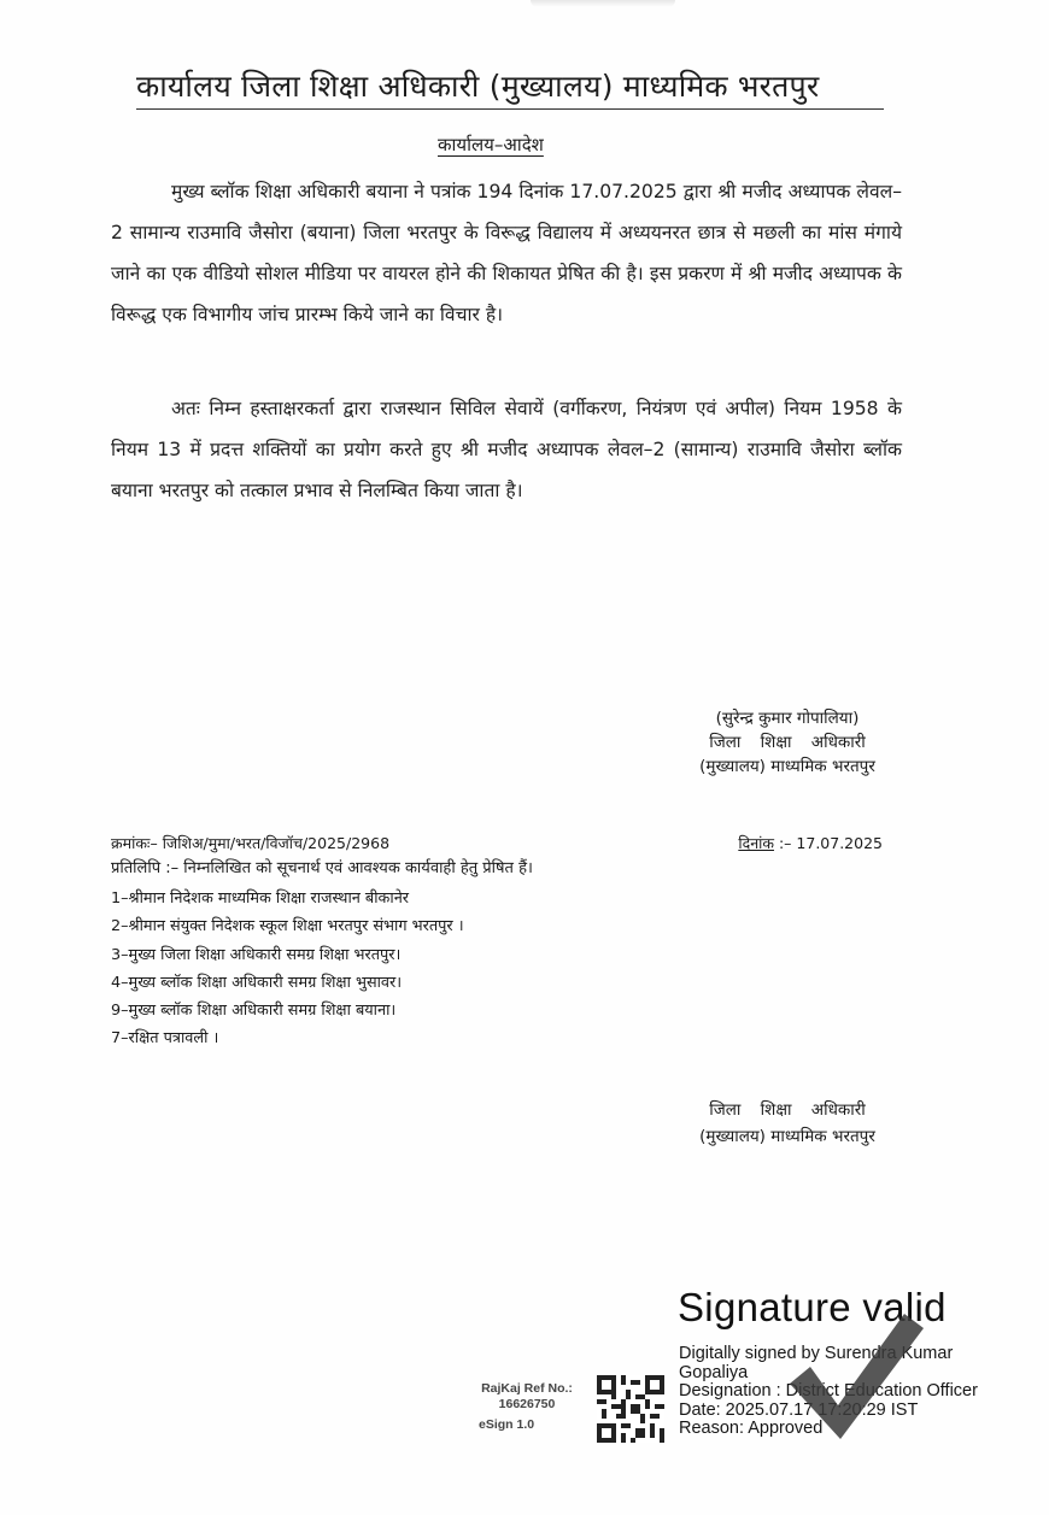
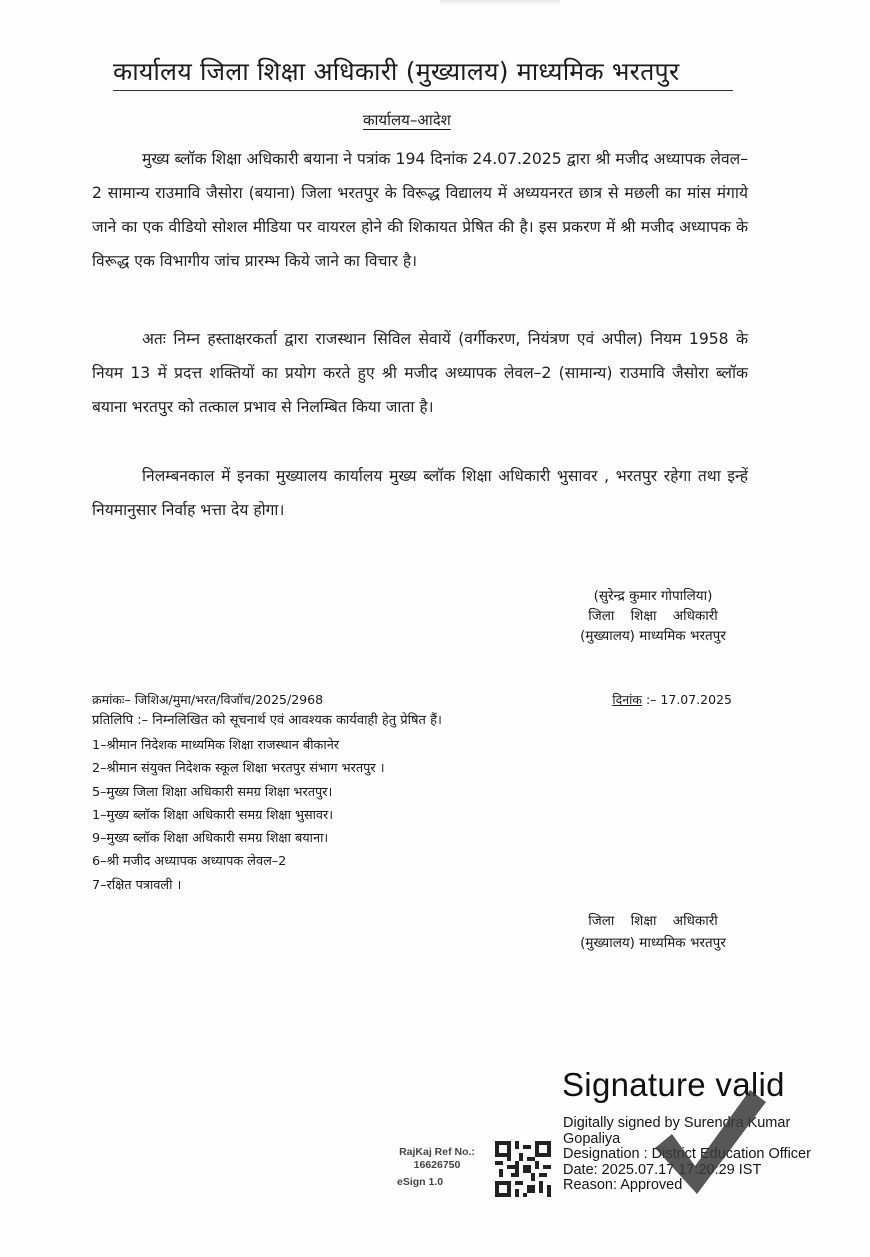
  कार्यालय जिला शिक्षा अधिकारी (मुख्यालय) माध्यमिक भरतपुर
  कार्यालय–आदेश
- मुख्य ब्लॉक शिक्षा अधिकारी बयाना ने पत्रांक 194 दिनांक 17.07.2025 द्वारा श्री मजीद अध्यापक लेवल–2 सामान्य राउमावि जैसोरा (बयाना) जिला भरतपुर के विरूद्ध विद्यालय में अध्ययनरत छात्र से मछली का मांस मंगाये जाने का एक वीडियो सोशल मीडिया पर वायरल होने की शिकायत प्रेषित की है। इस प्रकरण में श्री मजीद अध्यापक के विरूद्ध एक विभागीय जांच प्रारम्भ किये जाने का विचार है।
+ मुख्य ब्लॉक शिक्षा अधिकारी बयाना ने पत्रांक 194 दिनांक 24.07.2025 द्वारा श्री मजीद अध्यापक लेवल–2 सामान्य राउमावि जैसोरा (बयाना) जिला भरतपुर के विरूद्ध विद्यालय में अध्ययनरत छात्र से मछली का मांस मंगाये जाने का एक वीडियो सोशल मीडिया पर वायरल होने की शिकायत प्रेषित की है। इस प्रकरण में श्री मजीद अध्यापक के विरूद्ध एक विभागीय जांच प्रारम्भ किये जाने का विचार है।
  अतः निम्न हस्ताक्षरकर्ता द्वारा राजस्थान सिविल सेवायें (वर्गीकरण, नियंत्रण एवं अपील) नियम 1958 के नियम 13 में प्रदत्त शक्तियों का प्रयोग करते हुए श्री मजीद अध्यापक लेवल–2 (सामान्य) राउमावि जैसोरा ब्लॉक बयाना भरतपुर को तत्काल प्रभाव से निलम्बित किया जाता है।
+ निलम्बनकाल में इनका मुख्यालय कार्यालय मुख्य ब्लॉक शिक्षा अधिकारी भुसावर , भरतपुर रहेगा तथा इन्हें नियमानुसार निर्वाह भत्ता देय होगा।
  (सुरेन्द्र कुमार गोपालिया)
  जिला शिक्षा अधिकारी
  (मुख्यालय) माध्यमिक भरतपुर
  क्रमांकः– जिशिअ/मुमा/भरत/विजॉच/2025/2968
  दिनांक :– 17.07.2025
  प्रतिलिपि :– निम्नलिखित को सूचनार्थ एवं आवश्यक कार्यवाही हेतु प्रेषित हैं।
  1–श्रीमान निदेशक माध्यमिक शिक्षा राजस्थान बीकानेर
  2–श्रीमान संयुक्त निदेशक स्कूल शिक्षा भरतपुर संभाग भरतपुर ।
- 3–मुख्य जिला शिक्षा अधिकारी समग्र शिक्षा भरतपुर।
+ 5–मुख्य जिला शिक्षा अधिकारी समग्र शिक्षा भरतपुर।
- 4–मुख्य ब्लॉक शिक्षा अधिकारी समग्र शिक्षा भुसावर।
+ 1–मुख्य ब्लॉक शिक्षा अधिकारी समग्र शिक्षा भुसावर।
  9–मुख्य ब्लॉक शिक्षा अधिकारी समग्र शिक्षा बयाना।
+ 6–श्री मजीद अध्यापक अध्यापक लेवल–2
  7–रक्षित पत्रावली ।
  जिला शिक्षा अधिकारी
  (मुख्यालय) माध्यमिक भरतपुर
  RajKaj Ref No.:
  16626750
  eSign 1.0
  Signature valid
  Digitally signed by Surendra Kumar
  Gopaliya
  Designation : District Education Officer
  Date: 2025.07.17 17:20:29 IST
  Reason: Approved
